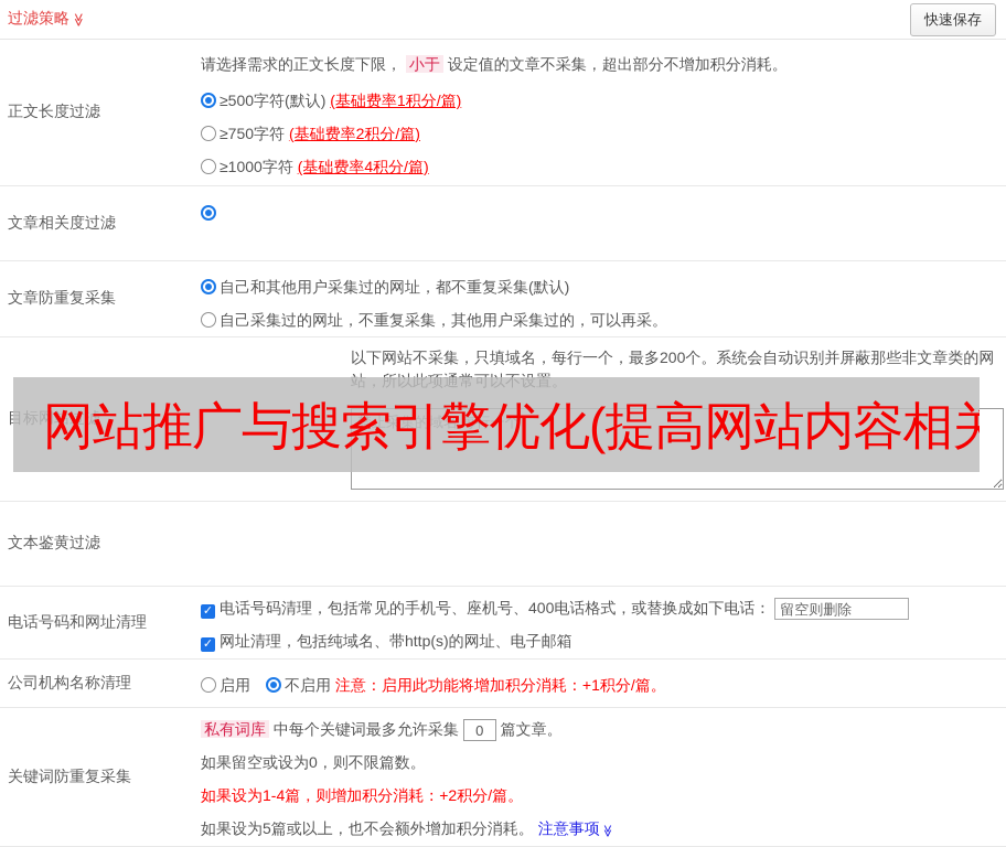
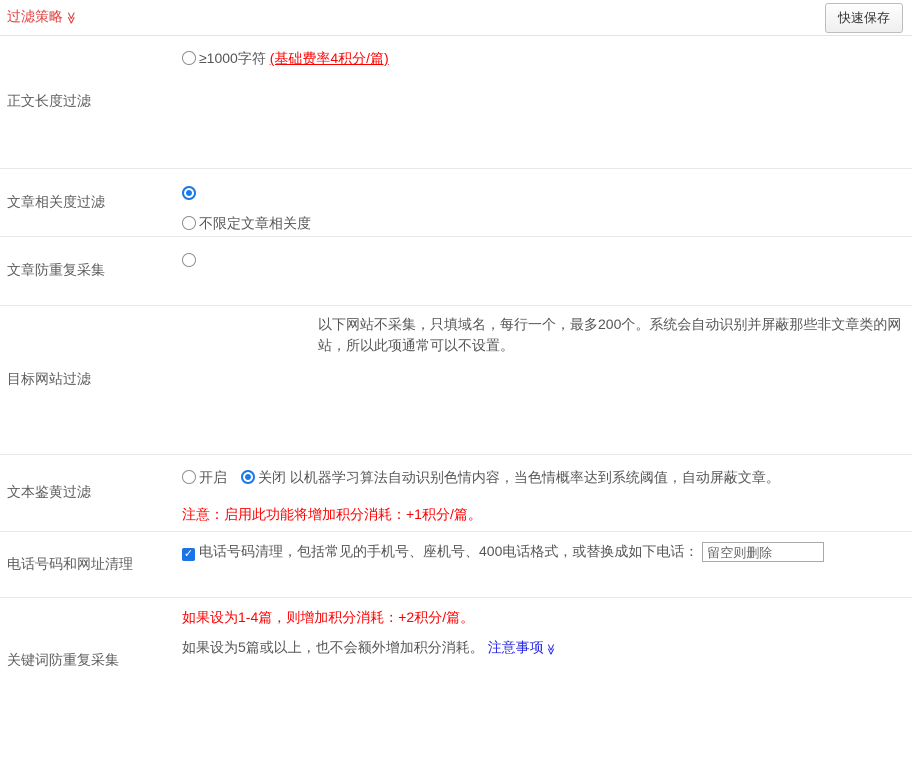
  过滤策略
  快速保存
  正文长度过滤
- 请选择需求的正文长度下限， 小于 设定值的文章不采集，超出部分不增加积分消耗。
- ≥500字符(默认) (基础费率1积分/篇)
- ≥750字符 (基础费率2积分/篇)
  ≥1000字符 (基础费率4积分/篇)
  文章相关度过滤
+ 不限定文章相关度
  文章防重复采集
- 自己和其他用户采集过的网址，都不重复采集(默认)
- 自己采集过的网址，不重复采集，其他用户采集过的，可以再采。
  目标网站过滤
  以下网站不采集，只填域名，每行一个，最多200个。系统会自动识别并屏蔽那些非文章类的网站，所以此项通常可以不设置。
- 禁止采集的域名,每行一个
  文本鉴黄过滤
+ 开启 关闭 以机器学习算法自动识别色情内容，当色情概率达到系统阈值，自动屏蔽文章。
+ 注意：启用此功能将增加积分消耗：+1积分/篇。
  电话号码和网址清理
  ✓ 电话号码清理，包括常见的手机号、座机号、400电话格式，或替换成如下电话： 留空则删除
- ✓ 网址清理，包括纯域名、带http(s)的网址、电子邮箱
- 公司机构名称清理
- 启用 不启用 注意：启用此功能将增加积分消耗：+1积分/篇。
  关键词防重复采集
- 私有词库 中每个关键词最多允许采集 0 篇文章。
- 如果留空或设为0，则不限篇数。
  如果设为1-4篇，则增加积分消耗：+2积分/篇。
- 网站推广与搜索引擎优化(提高网站内容相关
